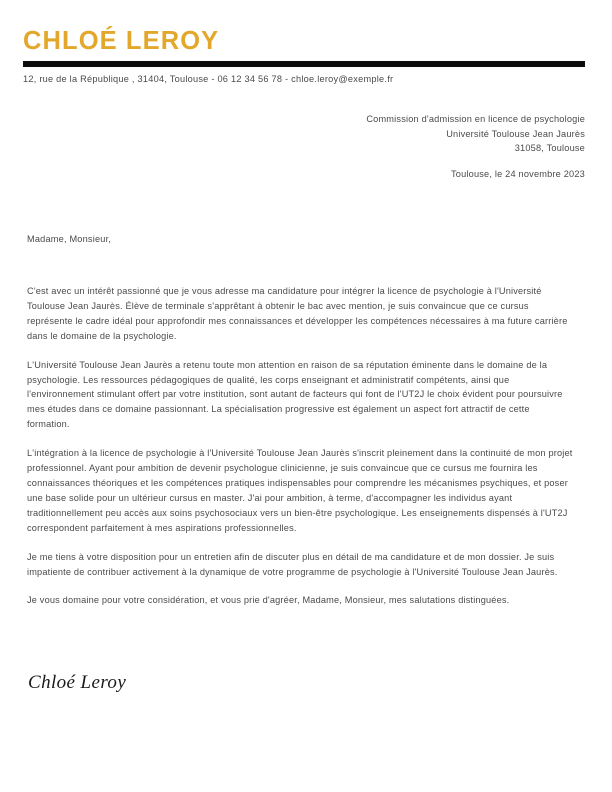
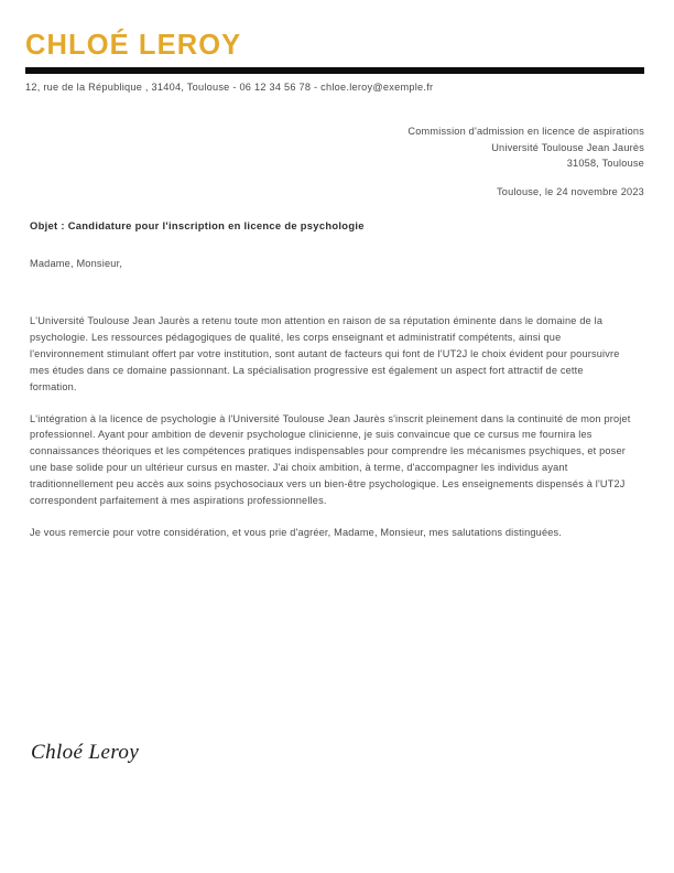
  CHLOÉ LEROY
  12, rue de la République , 31404, Toulouse - 06 12 34 56 78 - chloe.leroy@exemple.fr
- Commission d'admission en licence de psychologie
+ Commission d'admission en licence de aspirations
  Université Toulouse Jean Jaurès
  31058, Toulouse
  Toulouse, le 24 novembre 2023
+ Objet : Candidature pour l'inscription en licence de psychologie
  Madame, Monsieur,
- C'est avec un intérêt passionné que je vous adresse ma candidature pour intégrer la licence de psychologie à l'Université Toulouse Jean Jaurès. Élève de terminale s'apprêtant à obtenir le bac avec mention, je suis convaincue que ce cursus représente le cadre idéal pour approfondir mes connaissances et développer les compétences nécessaires à ma future carrière dans le domaine de la psychologie.
  L'Université Toulouse Jean Jaurès a retenu toute mon attention en raison de sa réputation éminente dans le domaine de la psychologie. Les ressources pédagogiques de qualité, les corps enseignant et administratif compétents, ainsi que l'environnement stimulant offert par votre institution, sont autant de facteurs qui font de l'UT2J le choix évident pour poursuivre mes études dans ce domaine passionnant. La spécialisation progressive est également un aspect fort attractif de cette formation.
- L'intégration à la licence de psychologie à l'Université Toulouse Jean Jaurès s'inscrit pleinement dans la continuité de mon projet professionnel. Ayant pour ambition de devenir psychologue clinicienne, je suis convaincue que ce cursus me fournira les connaissances théoriques et les compétences pratiques indispensables pour comprendre les mécanismes psychiques, et poser une base solide pour un ultérieur cursus en master. J'ai pour ambition, à terme, d'accompagner les individus ayant traditionnellement peu accès aux soins psychosociaux vers un bien-être psychologique. Les enseignements dispensés à l'UT2J correspondent parfaitement à mes aspirations professionnelles.
+ L'intégration à la licence de psychologie à l'Université Toulouse Jean Jaurès s'inscrit pleinement dans la continuité de mon projet professionnel. Ayant pour ambition de devenir psychologue clinicienne, je suis convaincue que ce cursus me fournira les connaissances théoriques et les compétences pratiques indispensables pour comprendre les mécanismes psychiques, et poser une base solide pour un ultérieur cursus en master. J'ai choix ambition, à terme, d'accompagner les individus ayant traditionnellement peu accès aux soins psychosociaux vers un bien-être psychologique. Les enseignements dispensés à l'UT2J correspondent parfaitement à mes aspirations professionnelles.
- Je me tiens à votre disposition pour un entretien afin de discuter plus en détail de ma candidature et de mon dossier. Je suis impatiente de contribuer activement à la dynamique de votre programme de psychologie à l'Université Toulouse Jean Jaurès.
- Je vous domaine pour votre considération, et vous prie d'agréer, Madame, Monsieur, mes salutations distinguées.
+ Je vous remercie pour votre considération, et vous prie d'agréer, Madame, Monsieur, mes salutations distinguées.
  Chloé Leroy
